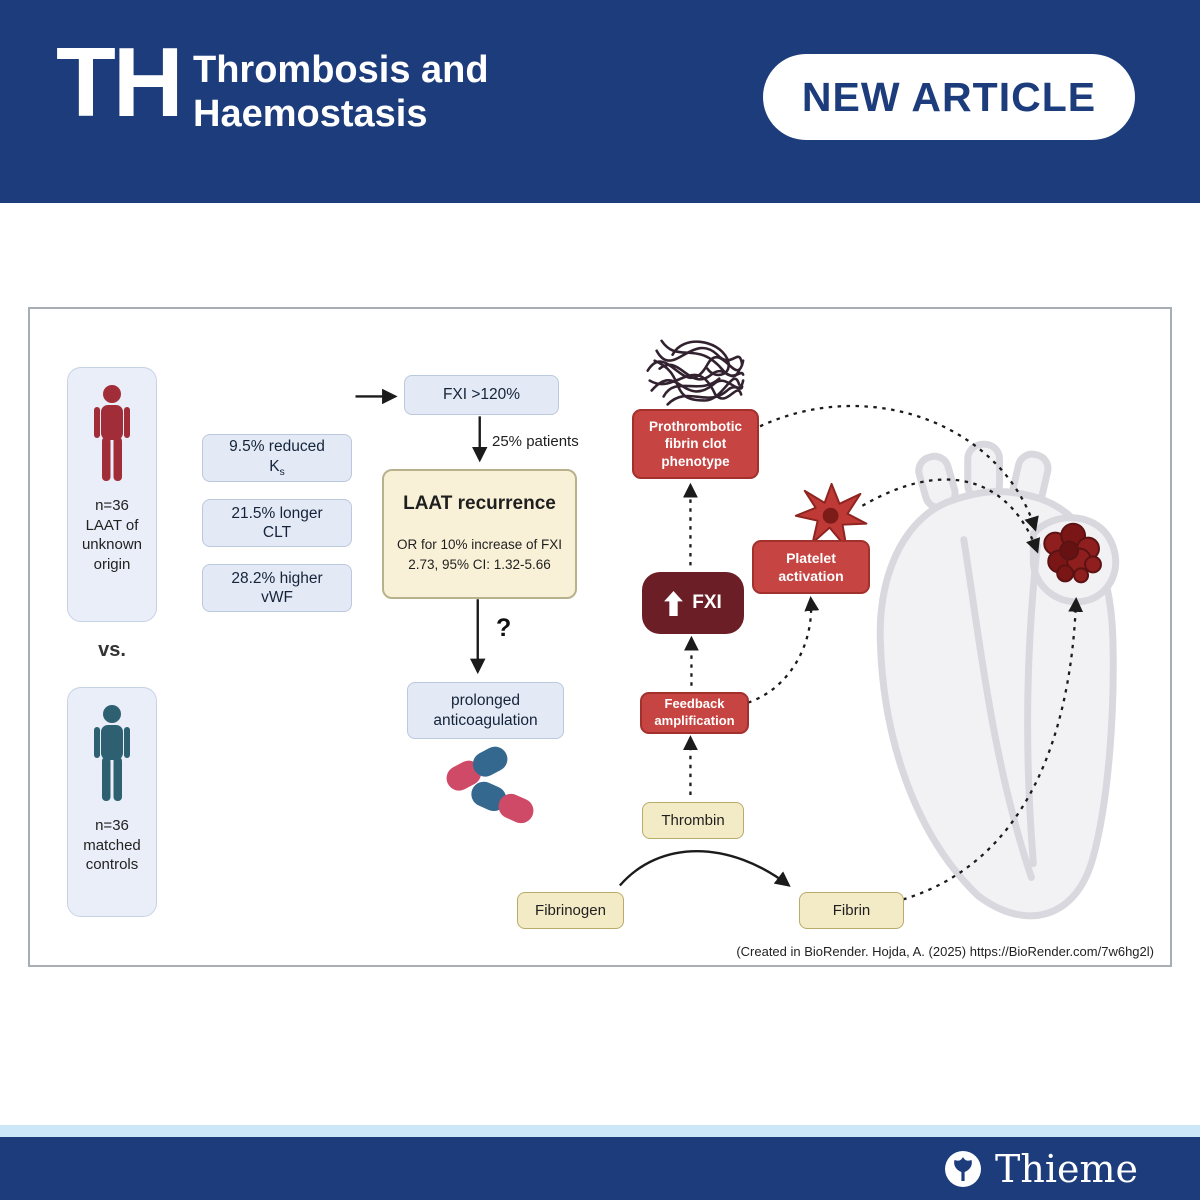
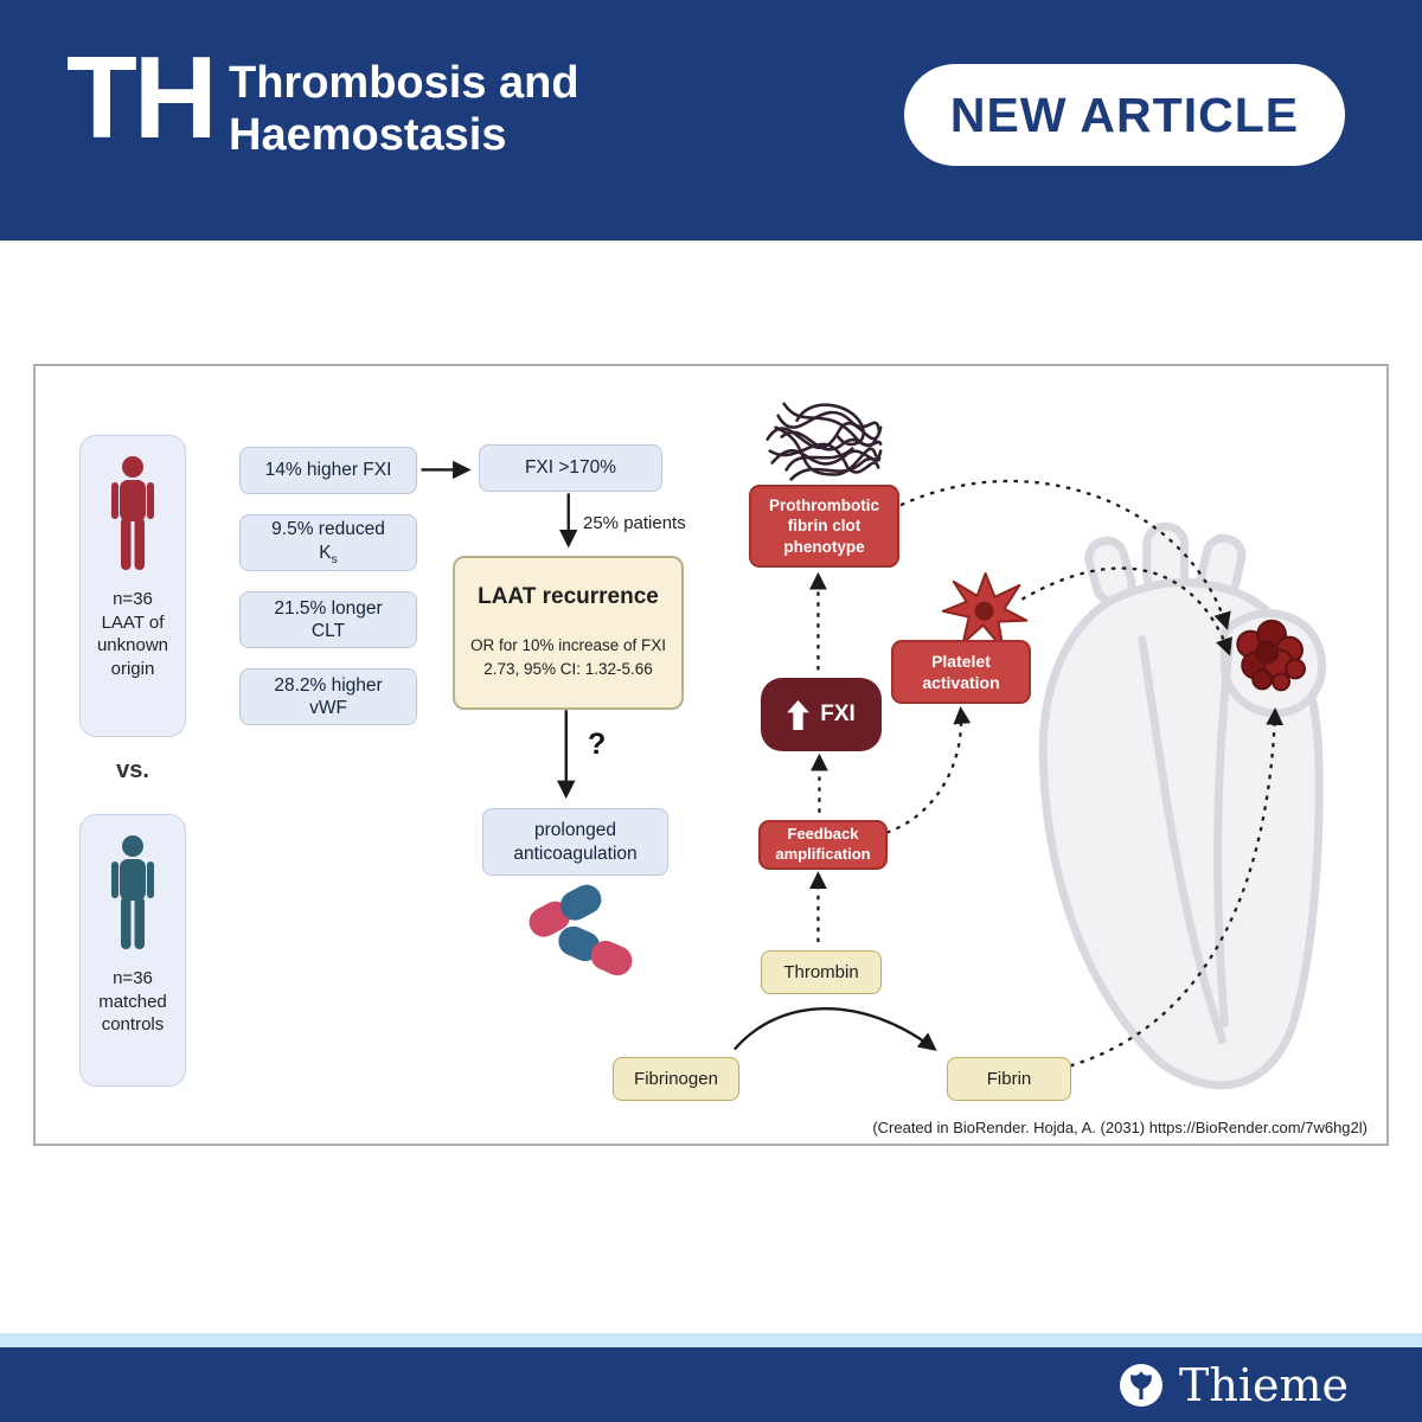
  TH
  Thrombosis and
  Haemostasis
  NEW ARTICLE
  n=36
  LAAT of
  unknown
  origin
  vs.
  n=36
  matched
  controls
+ 14% higher FXI
  9.5% reduced
  Ks
  21.5% longer
  CLT
  28.2% higher
  vWF
- FXI >120%
+ FXI >170%
  25% patients
  LAAT recurrence
  OR for 10% increase of FXI
  2.73, 95% CI: 1.32-5.66
  ?
  prolonged
  anticoagulation
  Prothrombotic
  fibrin clot
  phenotype
  Platelet
  activation
  FXI
  Feedback
  amplification
  Thrombin
  Fibrinogen
  Fibrin
- (Created in BioRender. Hojda, A. (2025) https://BioRender.com/7w6hg2l)
+ (Created in BioRender. Hojda, A. (2031) https://BioRender.com/7w6hg2l)
  Thieme
